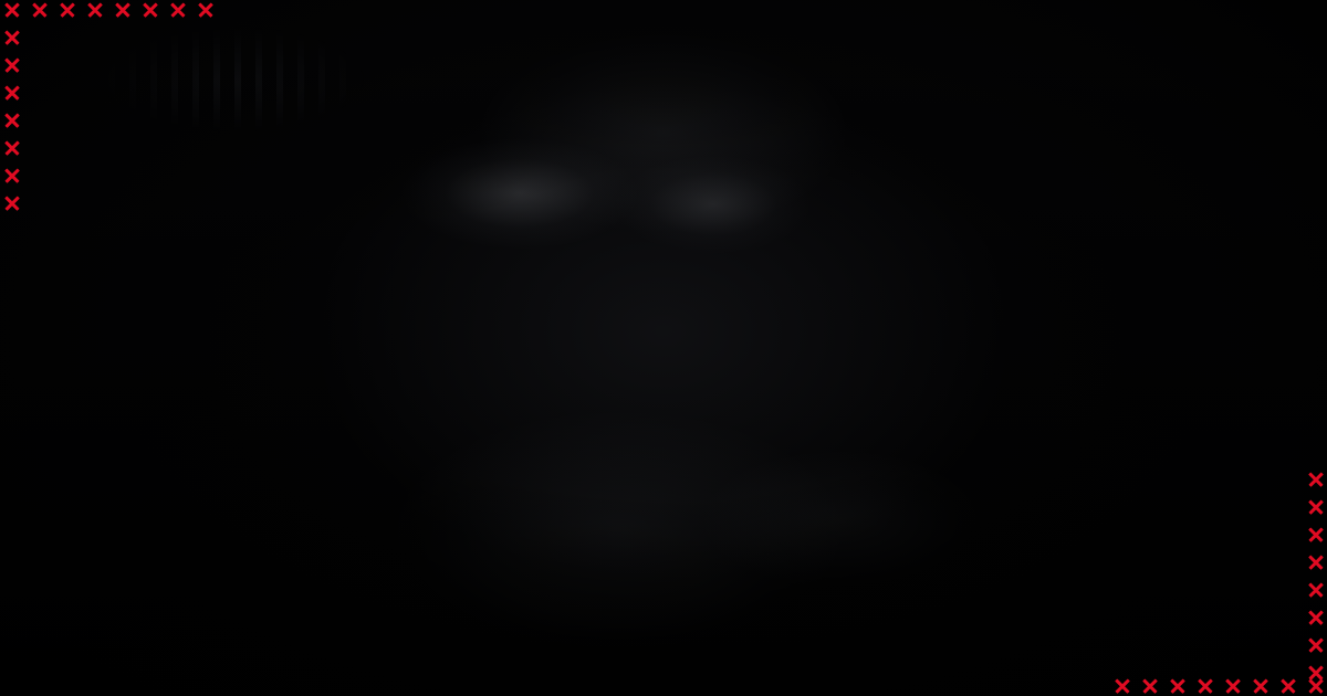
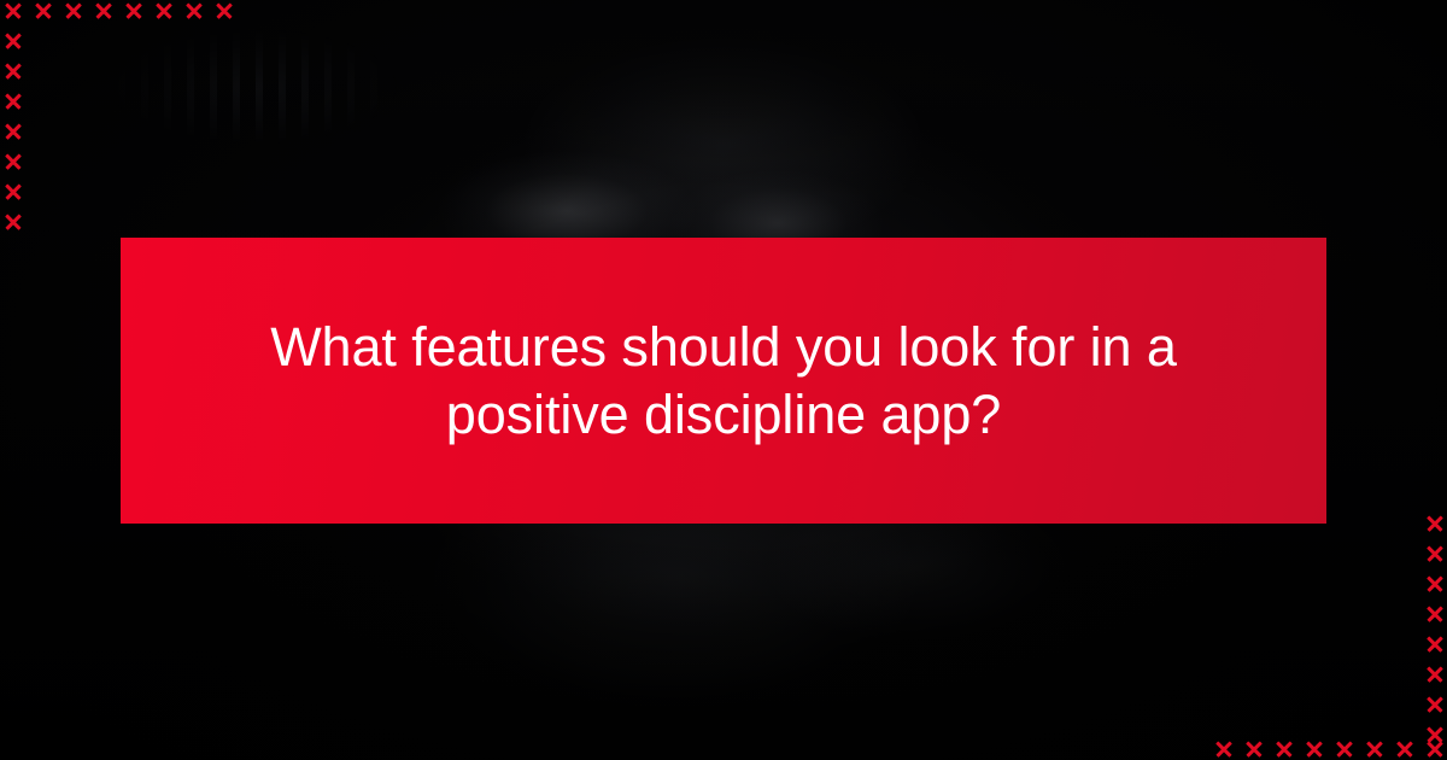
+ What features should you look for in a
+ positive discipline app?
